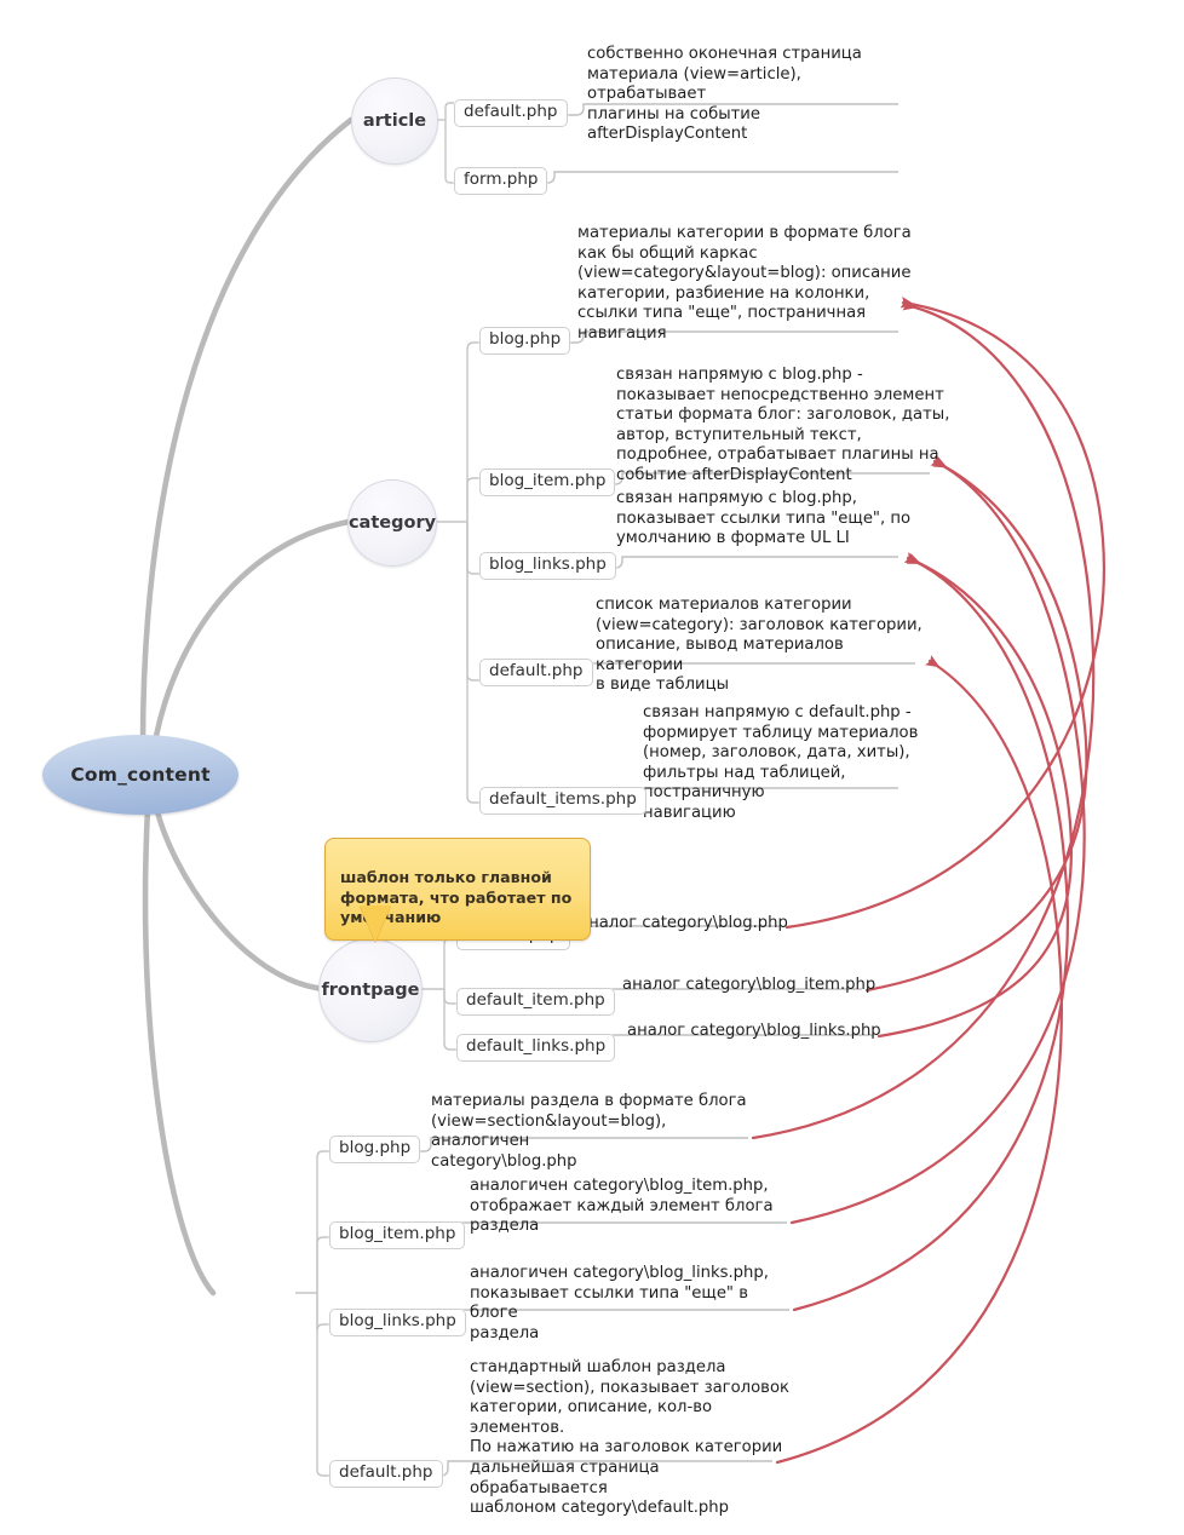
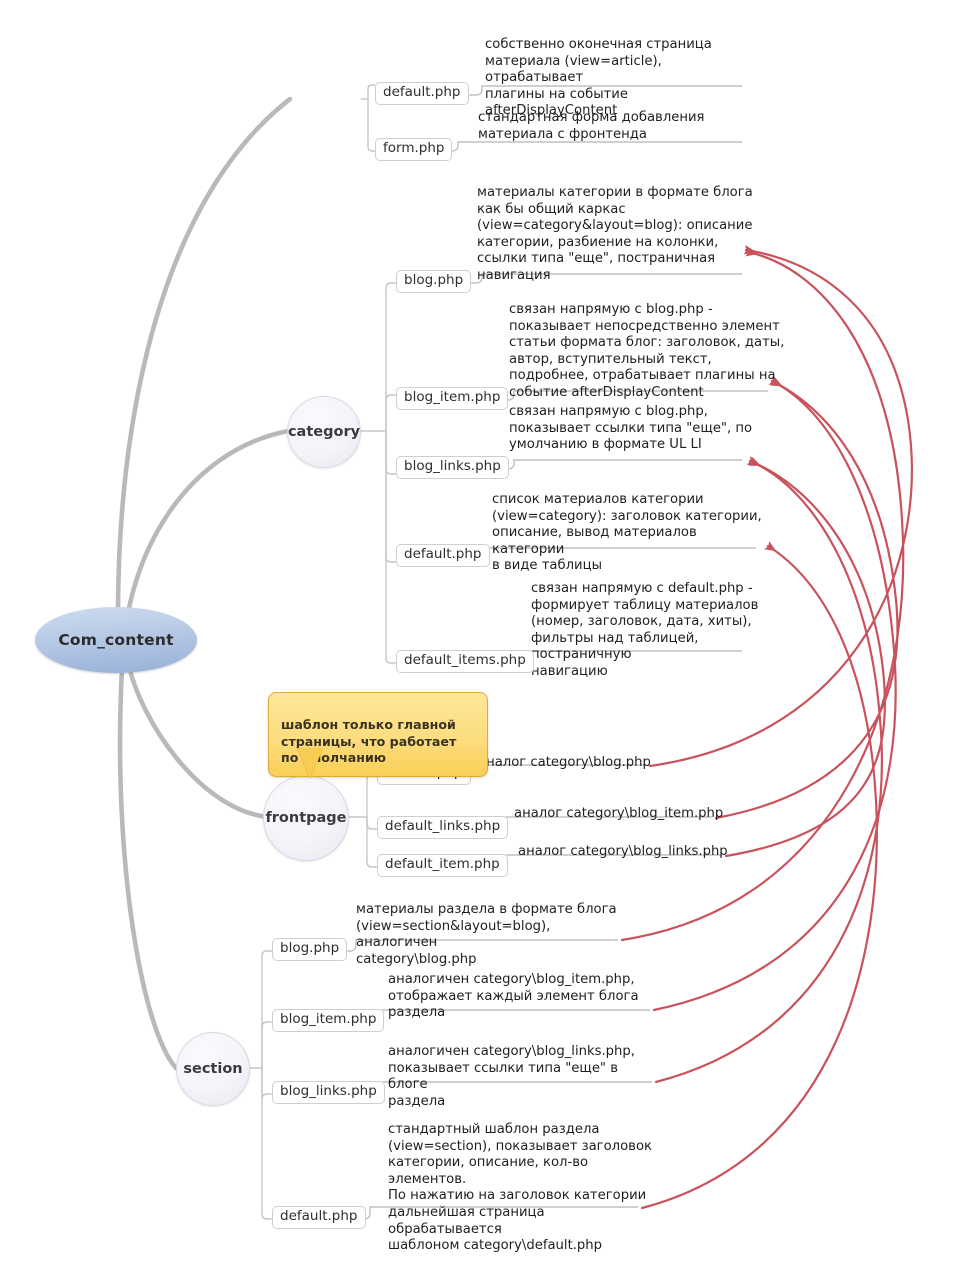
  Com_content
- article
  category
  frontpage
+ section
- шаблон только главной формата, что работает по умолчанию
+ шаблон только главной страницы, что работает по умолчанию
  default.php
  собственно оконечная страница
  материала (view=article), отрабатывает
  плагины на событие afterDisplayContent
  form.php
+ стандартная форма добавления
+ материала с фронтенда
  blog.php
  материалы категории в формате блога
  как бы общий каркас
  (view=category&layout=blog): описание
  категории, разбиение на колонки,
  ссылки типа "еще", постраничная
  навигация
  blog_item.php
  связан напрямую с blog.php -
  показывает непосредственно элемент
  статьи формата блог: заголовок, даты,
  автор, вступительный текст,
  подробнее, отрабатывает плагины на
  событие afterDisplayContent
  blog_links.php
  связан напрямую с blog.php,
  показывает ссылки типа "еще", по
  умолчанию в формате UL LI
  default.php
  список материалов категории
  (view=category): заголовок категории,
  описание, вывод материалов категории
  в виде таблицы
  default_items.php
  связан напрямую с default.php -
  формирует таблицу материалов
  (номер, заголовок, дата, хиты),
  фильтры над таблицей, постраничную
  навигацию
  налог category\blog.php
- default_item.php
+ default_links.php
  аналог category\blog_item.php
- default_links.php
+ default_item.php
  аналог category\blog_links.php
  blog.php
  материалы раздела в формате блога
  (view=section&layout=blog), аналогичен
  category\blog.php
  blog_item.php
  аналогичен category\blog_item.php,
  отображает каждый элемент блога
  раздела
  blog_links.php
  аналогичен category\blog_links.php,
  показывает ссылки типа "еще" в блоге
  раздела
  default.php
  стандартный шаблон раздела
  (view=section), показывает заголовок
  категории, описание, кол-во элементов.
  По нажатию на заголовок категории
  дальнейшая страница обрабатывается
  шаблоном category\default.php
